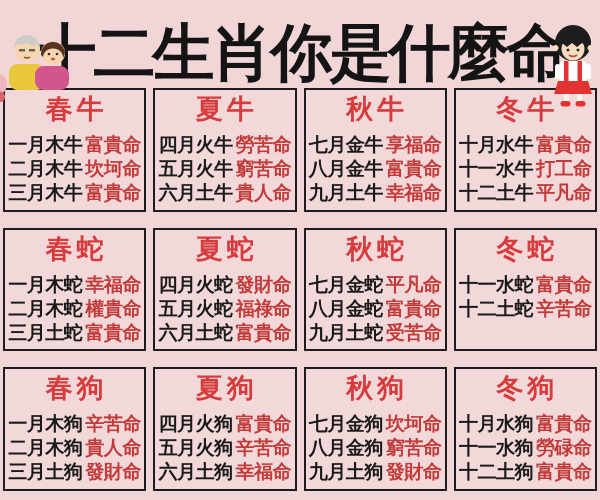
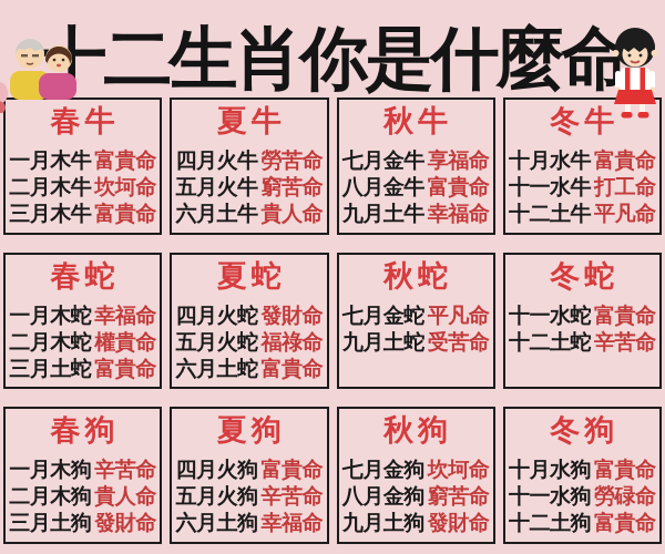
  二生肖你是什麼命
  春牛
  一月木牛 富貴命
  二月木牛 坎坷命
  三月木牛 富貴命
  夏牛
  四月火牛 勞苦命
  五月火牛 窮苦命
  六月土牛 貴人命
  秋牛
  七月金牛 享福命
  八月金牛 富貴命
  九月土牛 幸福命
  冬牛
  十月水牛 富貴命
  十一水牛 打工命
  十二土牛 平凡命
  春蛇
  一月木蛇 幸福命
  二月木蛇 權貴命
  三月土蛇 富貴命
  夏蛇
  四月火蛇 發財命
  五月火蛇 福祿命
  六月土蛇 富貴命
  秋蛇
  七月金蛇 平凡命
- 八月金蛇 富貴命
  九月土蛇 受苦命
  冬蛇
  十一水蛇 富貴命
  十二土蛇 辛苦命
  春狗
  一月木狗 辛苦命
  二月木狗 貴人命
  三月土狗 發財命
  夏狗
  四月火狗 富貴命
  五月火狗 辛苦命
  六月土狗 幸福命
  秋狗
  七月金狗 坎坷命
  八月金狗 窮苦命
  九月土狗 發財命
  冬狗
  十月水狗 富貴命
  十一水狗 勞碌命
  十二土狗 富貴命
